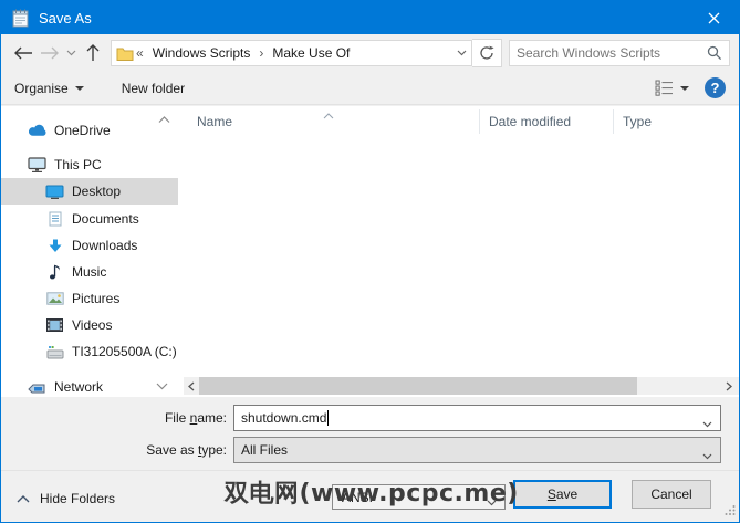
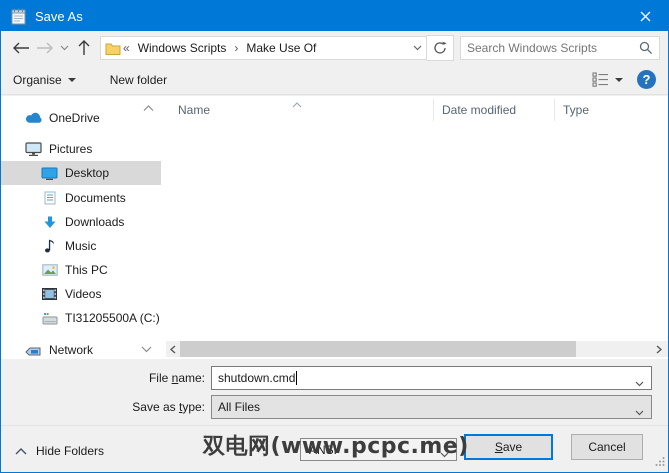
  Save As
  «
  Windows Scripts
  ›
  Make Use Of
  Search Windows Scripts
  Organise
  New folder
  ?
  OneDrive
- This PC
+ Pictures
  Desktop
  Documents
  Downloads
  Music
- Pictures
+ This PC
  Videos
  TI31205500A (C:)
  Network
  Name
  Date modified
  Type
  File name:
  shutdown.cmd
  Save as type:
  All Files
  Hide Folders
  ANSI
  Save
  Cancel
  双电网(www.pcpc.me)
